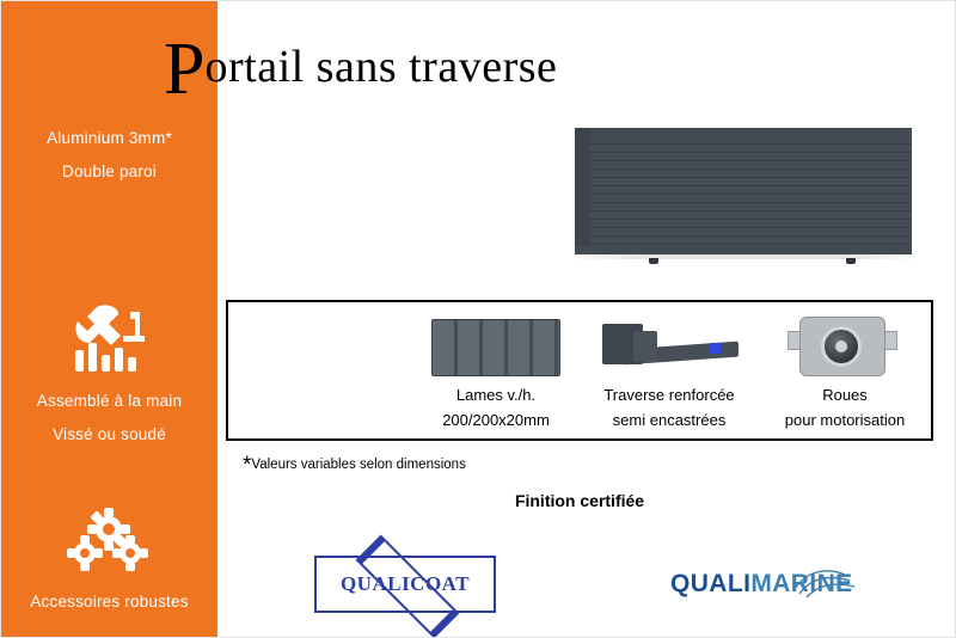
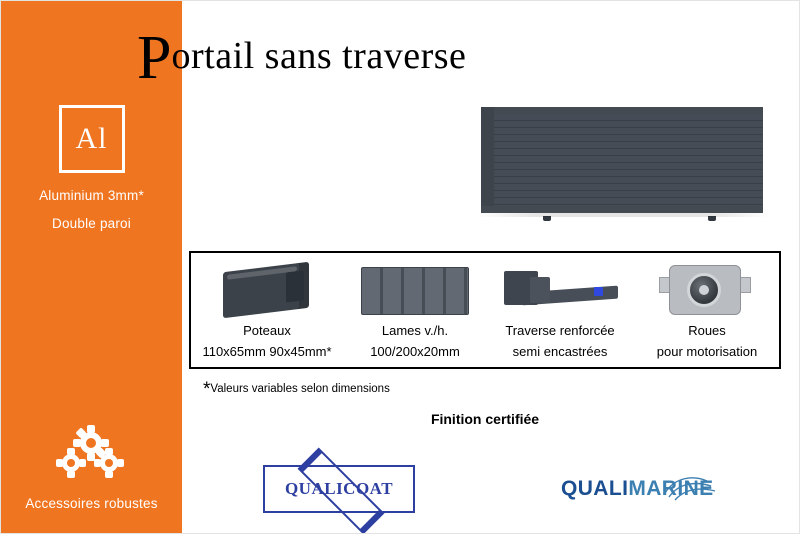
+ Al
  Aluminium 3mm*
  Double paroi
- Assemblé à la main
- Vissé ou soudé
  Accessoires robustes
  Portail sans traverse
+ Poteaux
+ 110x65mm 90x45mm*
  Lames v./h.
- 200/200x20mm
+ 100/200x20mm
  Traverse renforcée
  semi encastrées
  Roues
  pour motorisation
  *Valeurs variables selon dimensions
  Finition certifiée
  QUALICOAT
  QUALIMARINE
